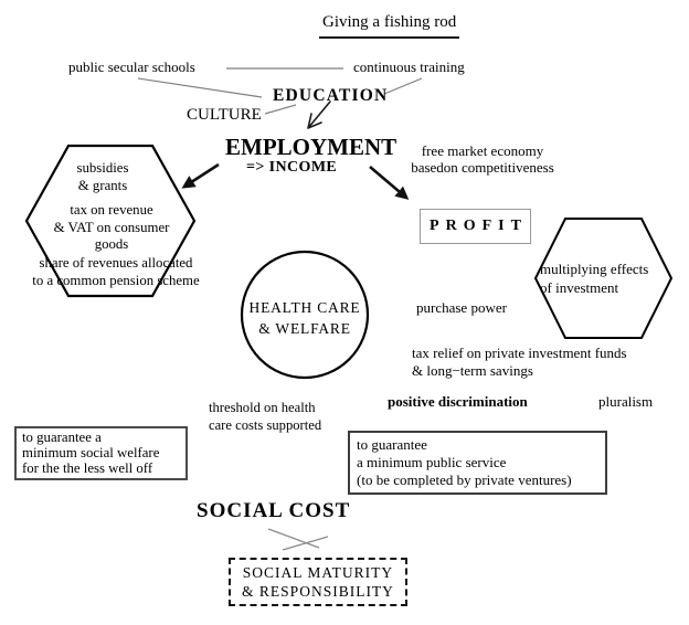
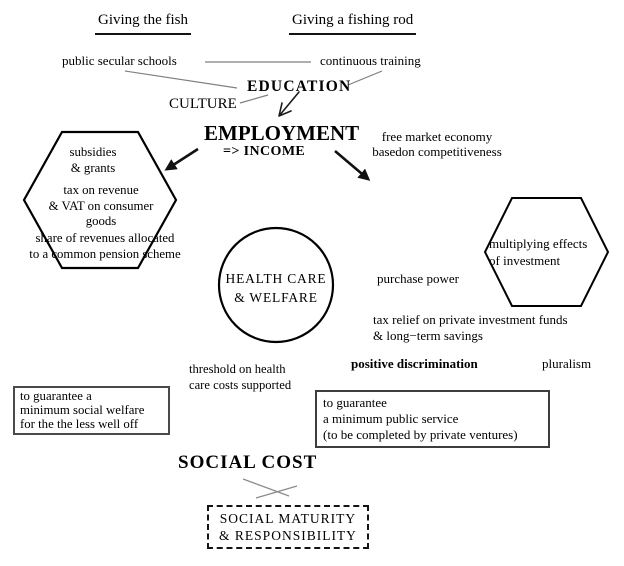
+ Giving the fish
  Giving a fishing rod
  public secular schools
  continuous training
  EDUCATION
  CULTURE
  EMPLOYMENT
  => INCOME
  free market economy
  basedon competitiveness
  subsidies
  & grants
  tax on revenue
  & VAT on consumer
  goods
  share of revenues allocated
  to a common pension scheme
- PROFIT
  multiplying effects
  of investment
  HEALTH CARE
  & WELFARE
  purchase power
  tax relief on private investment funds
  & long−term savings
  positive discrimination
  pluralism
  threshold on health
  care costs supported
  to guarantee a
  minimum social welfare
  for the the less well off
  to guarantee
  a minimum public service
  (to be completed by private ventures)
  SOCIAL COST
  SOCIAL MATURITY
  & RESPONSIBILITY
